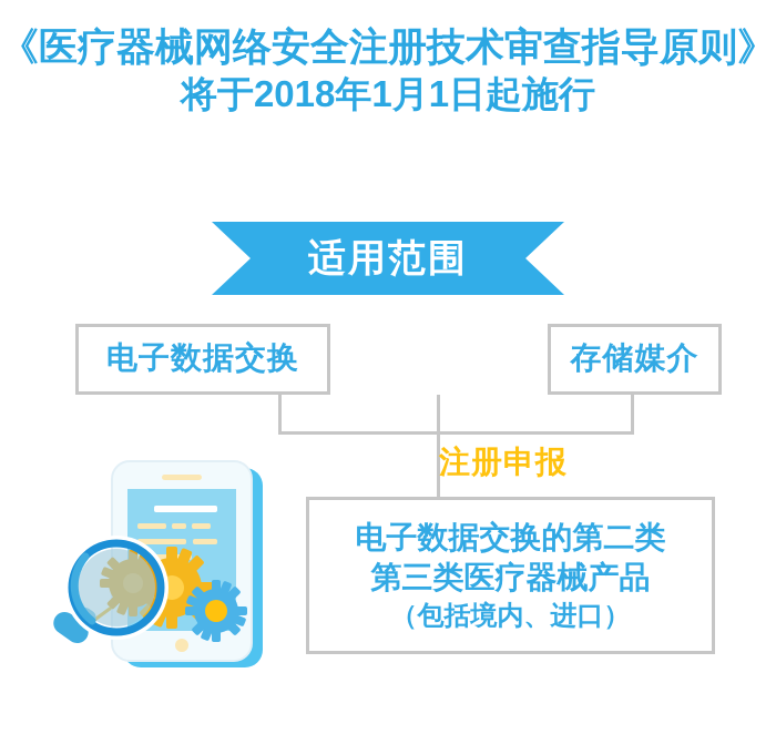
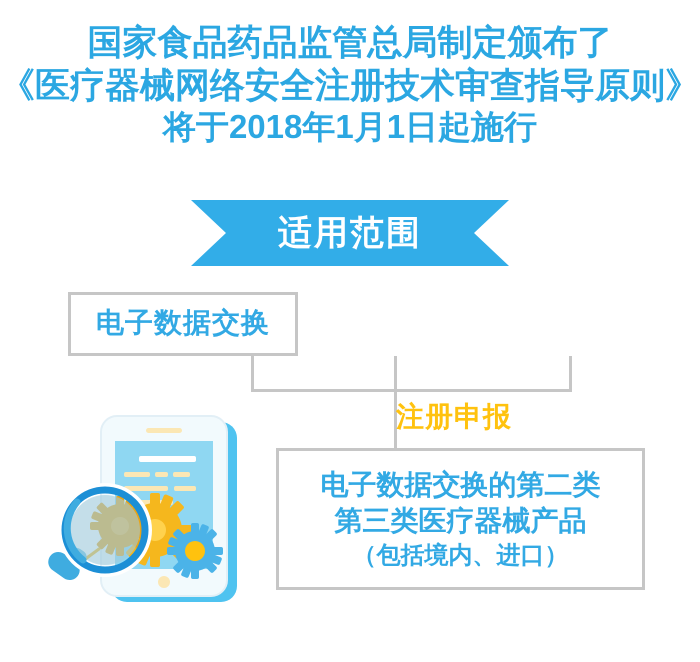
+ 国家食品药品监管总局制定颁布了
  《医疗器械网络安全注册技术审查指导原则》
  将于2018年1月1日起施行
  适用范围
  电子数据交换
- 存储媒介
  注册申报
  电子数据交换的第二类
  第三类医疗器械产品
  （包括境内、进口）
